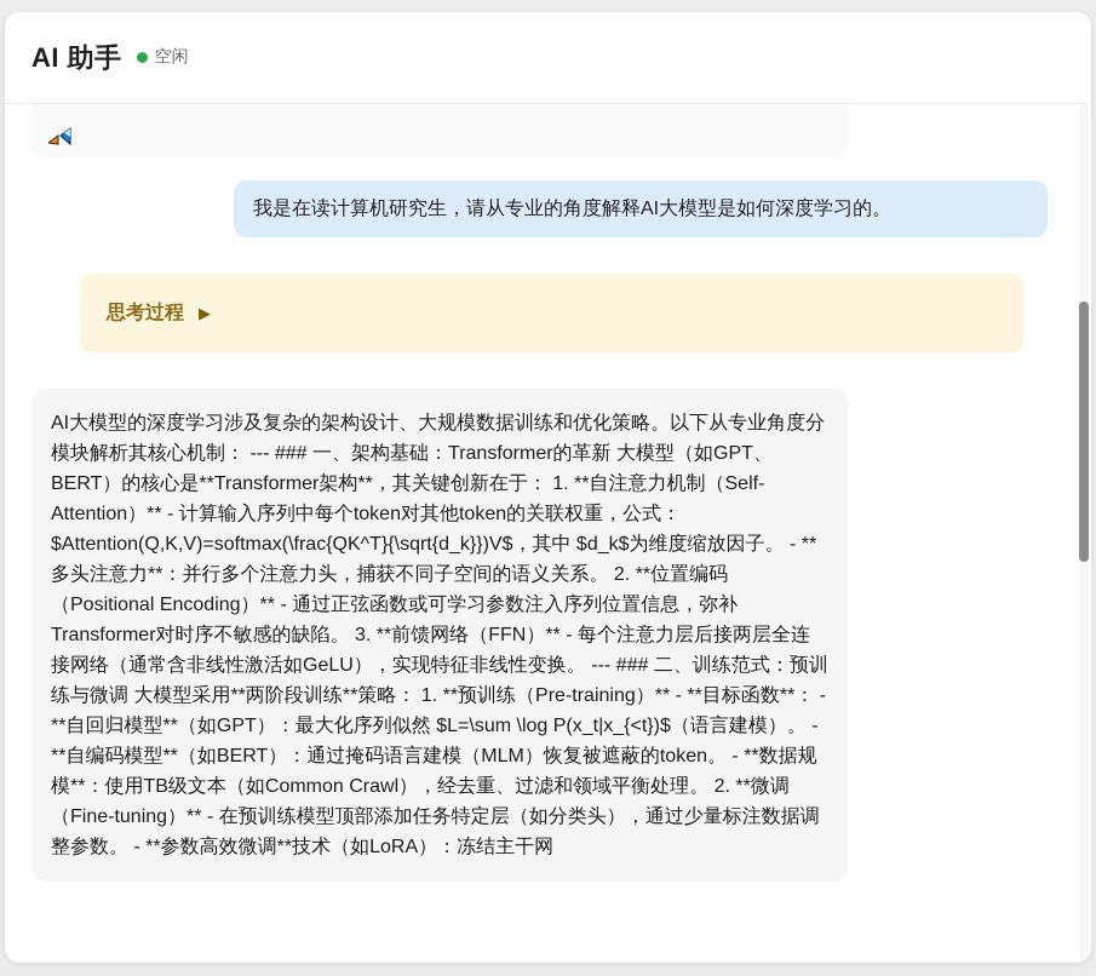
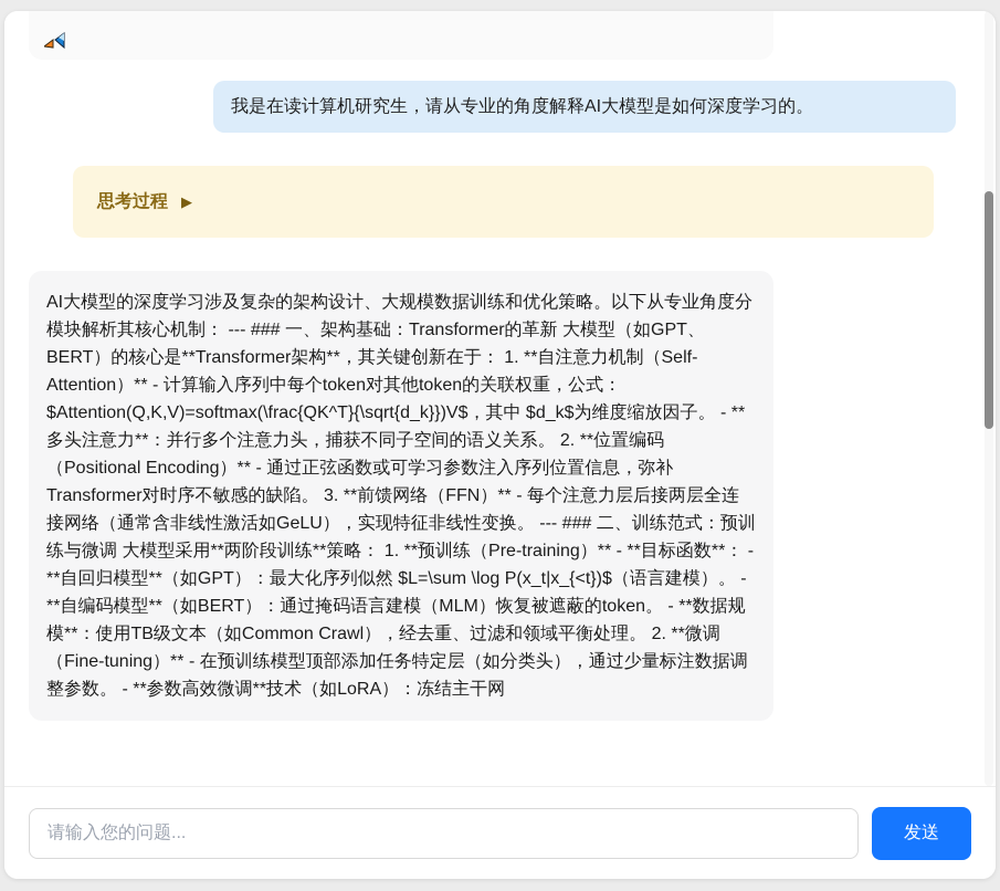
- AI 助手
- 空闲
  我是在读计算机研究生，请从专业的角度解释AI大模型是如何深度学习的。
  思考过程
  ▶
  AI大模型的深度学习涉及复杂的架构设计、大规模数据训练和优化策略。以下从专业角度分模块解析其核心机制： --- ### 一、架构基础：Transformer的革新 大模型（如GPT、BERT）的核心是**Transformer架构**，其关键创新在于： 1. **自注意力机制（Self-Attention）** - 计算输入序列中每个token对其他token的关联权重，公式：$Attention(Q,K,V)=softmax(\frac{QK^T}{\sqrt{d_k}})V$，其中 $d_k$为维度缩放因子。 - **多头注意力**：并行多个注意力头，捕获不同子空间的语义关系。 2. **位置编码（Positional Encoding）** - 通过正弦函数或可学习参数注入序列位置信息，弥补Transformer对时序不敏感的缺陷。 3. **前馈网络（FFN）** - 每个注意力层后接两层全连接网络（通常含非线性激活如GeLU），实现特征非线性变换。 --- ### 二、训练范式：预训练与微调 大模型采用**两阶段训练**策略： 1. **预训练（Pre-training）** - **目标函数**： - **自回归模型**（如GPT）：最大化序列似然 $L=\sum \log P(x_t|x_{<t})$（语言建模）。 - **自编码模型**（如BERT）：通过掩码语言建模（MLM）恢复被遮蔽的token。 - **数据规模**：使用TB级文本（如Common Crawl），经去重、过滤和领域平衡处理。 2. **微调（Fine-tuning）** - 在预训练模型顶部添加任务特定层（如分类头），通过少量标注数据调整参数。 - **参数高效微调**技术（如LoRA）：冻结主干网
+ 请输入您的问题...
+ 发送
